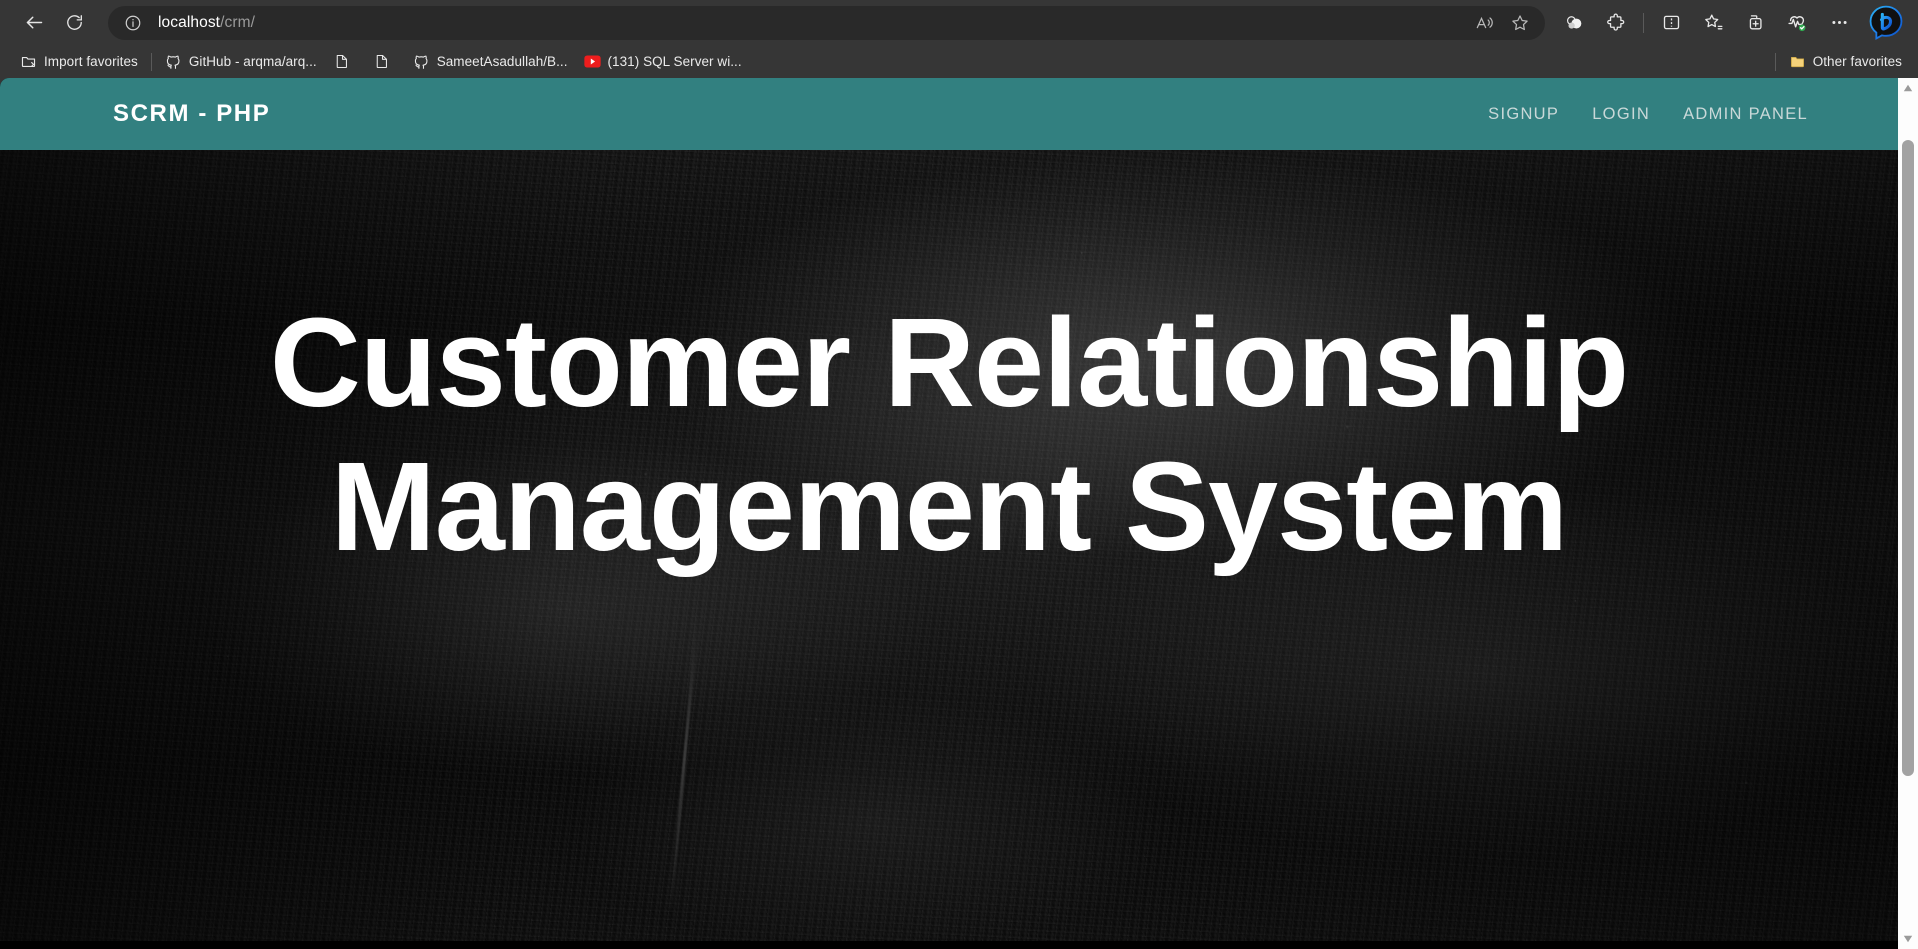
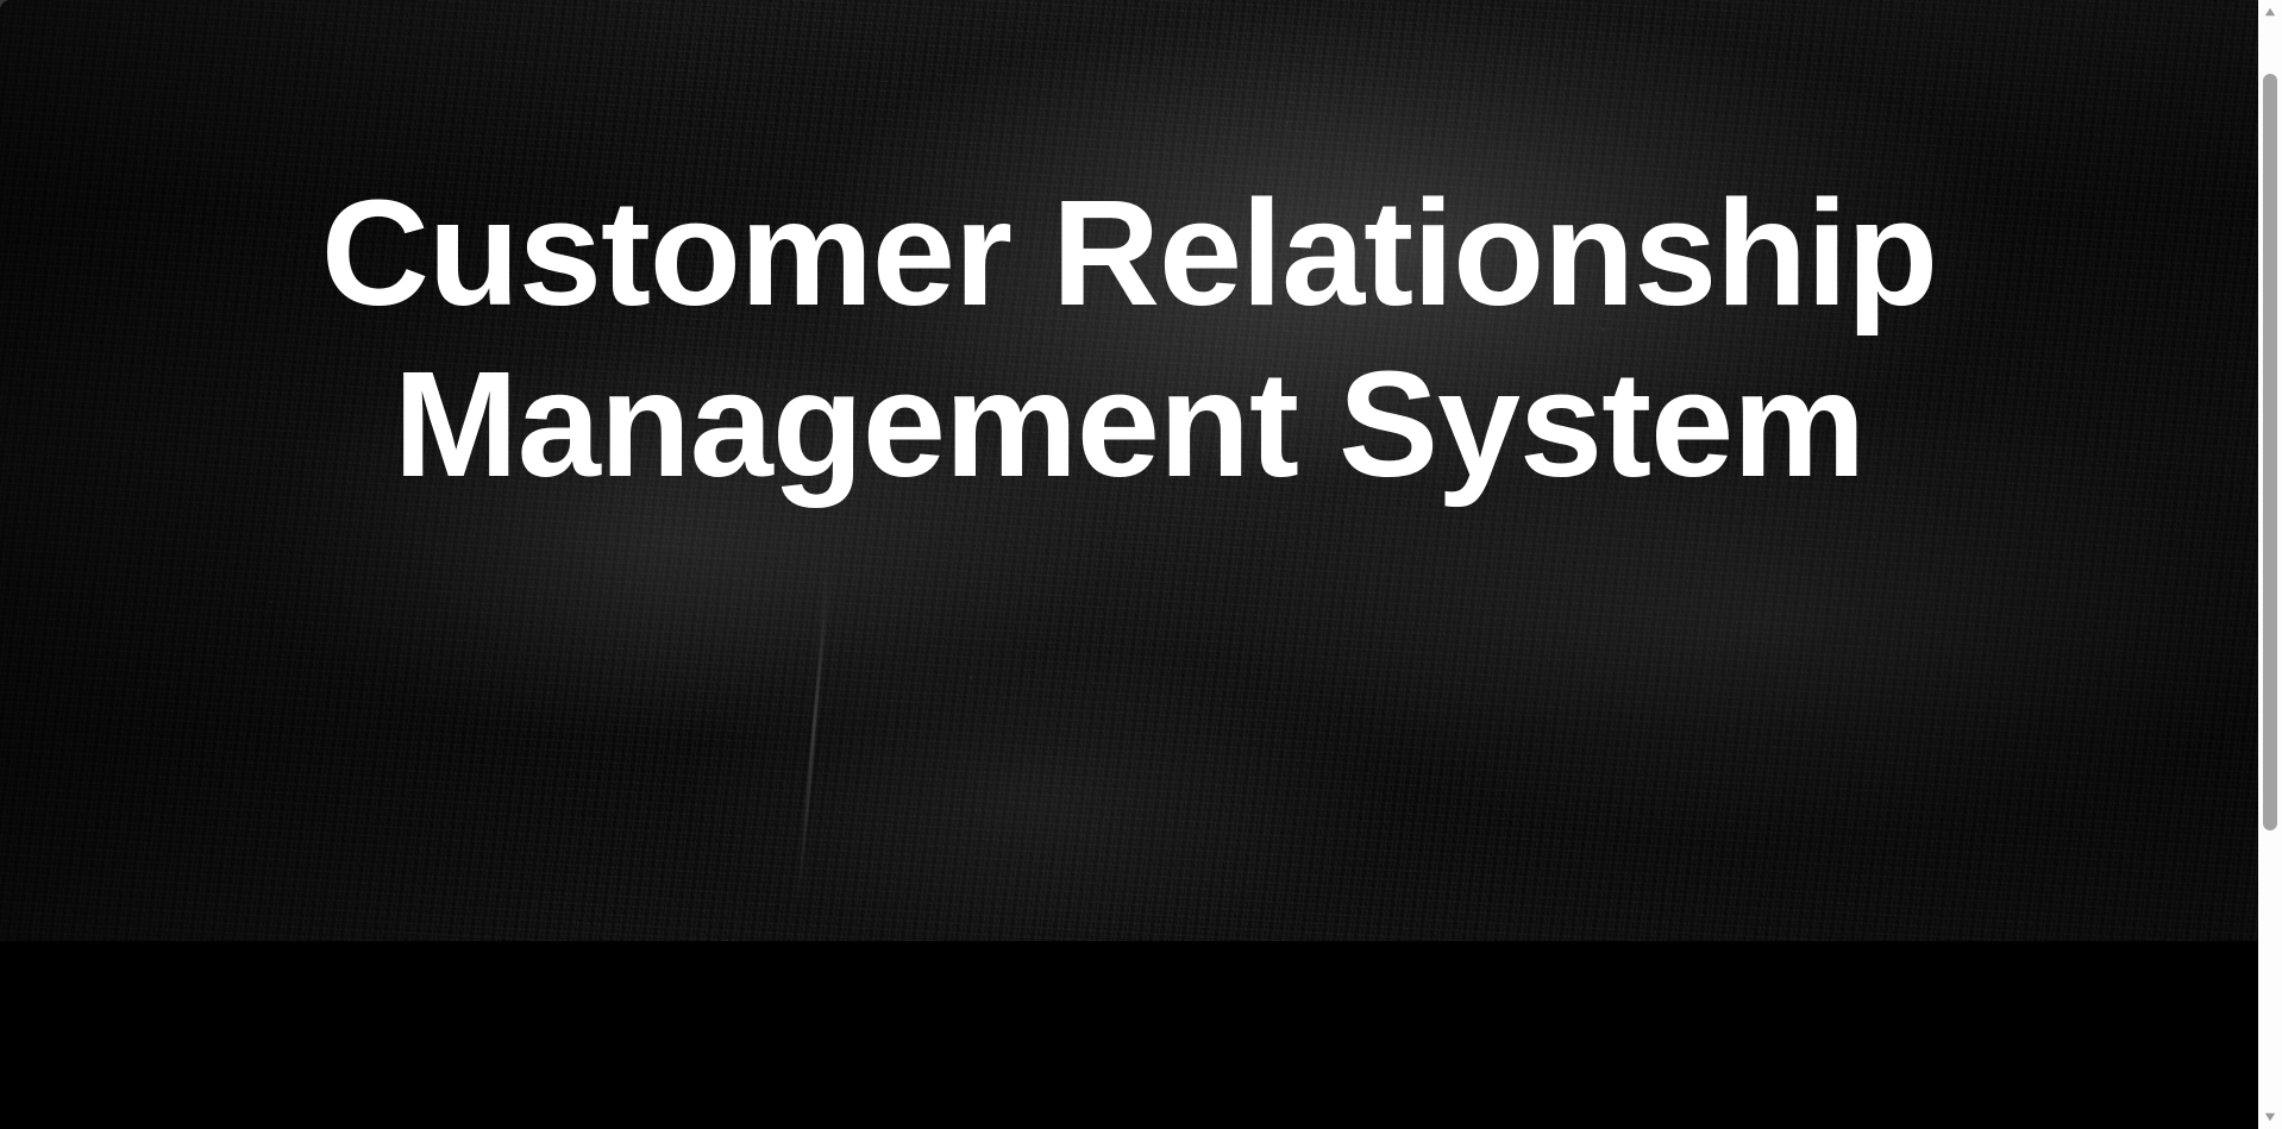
- localhost/crm/
- Import favorites
- GitHub - arqma/arq...
- SameetAsadullah/B...
- (131) SQL Server wi...
- Other favorites
- SCRM - PHP
- SIGNUP
- LOGIN
- ADMIN PANEL
  Customer Relationship Management System
